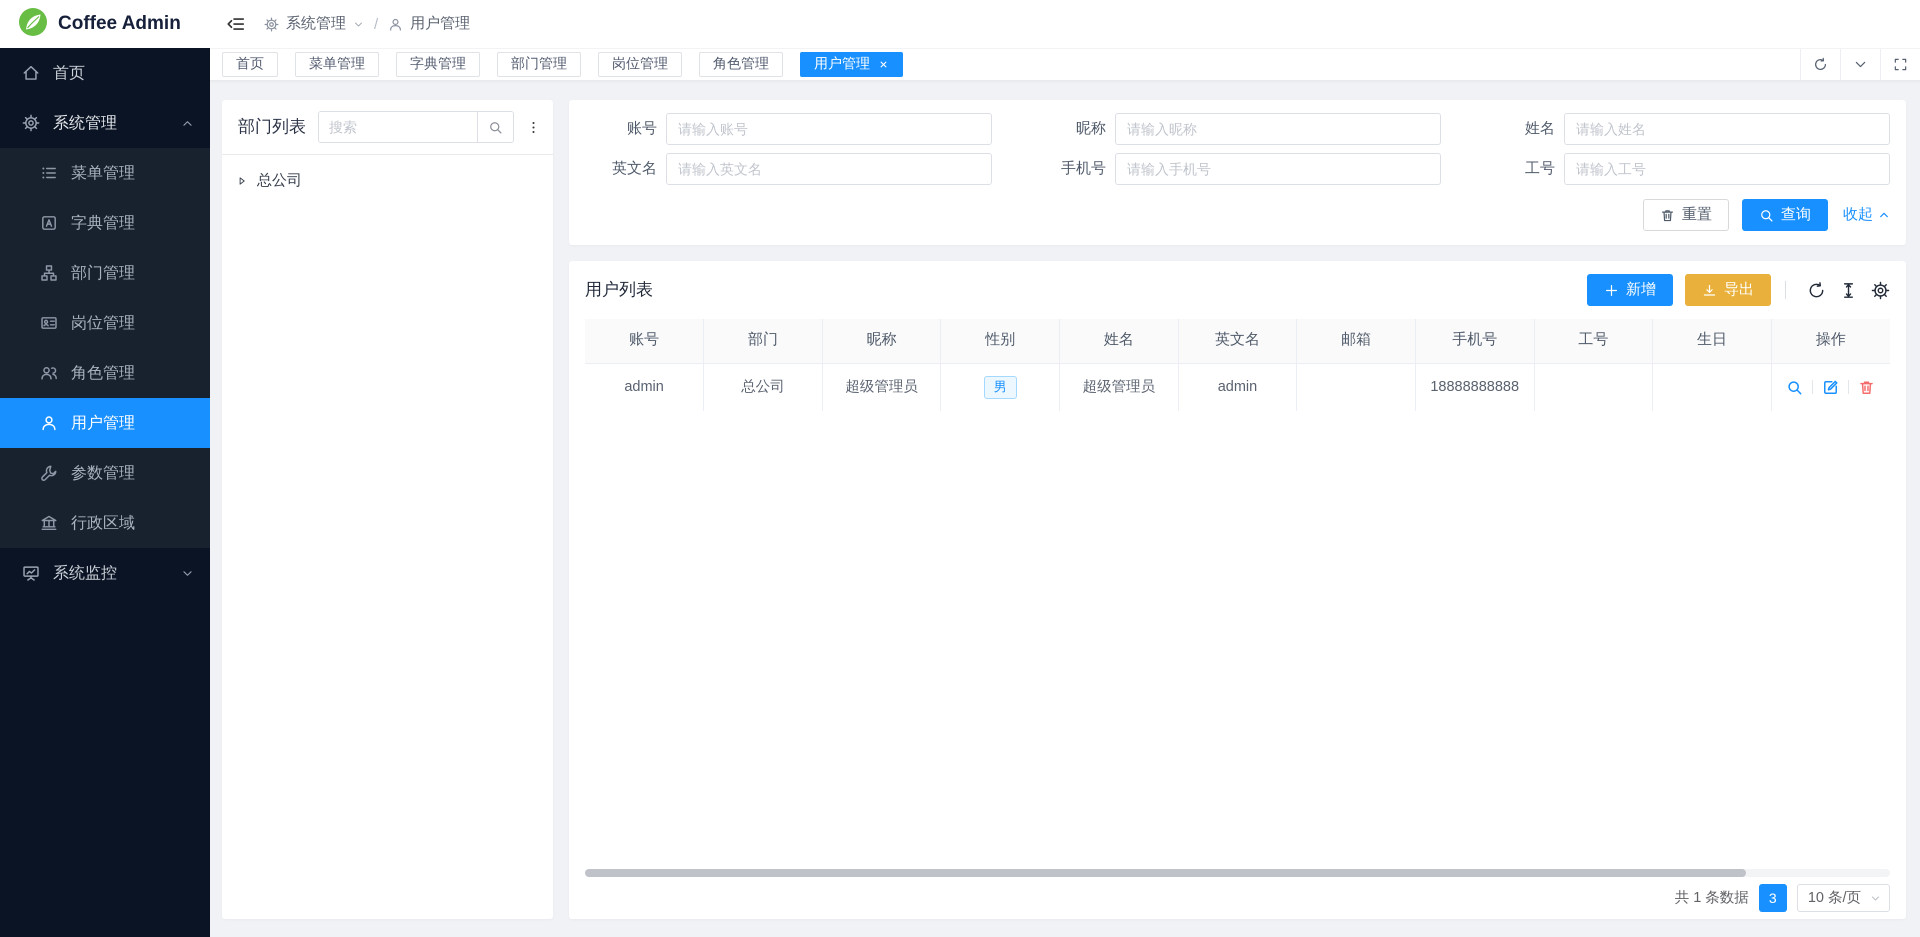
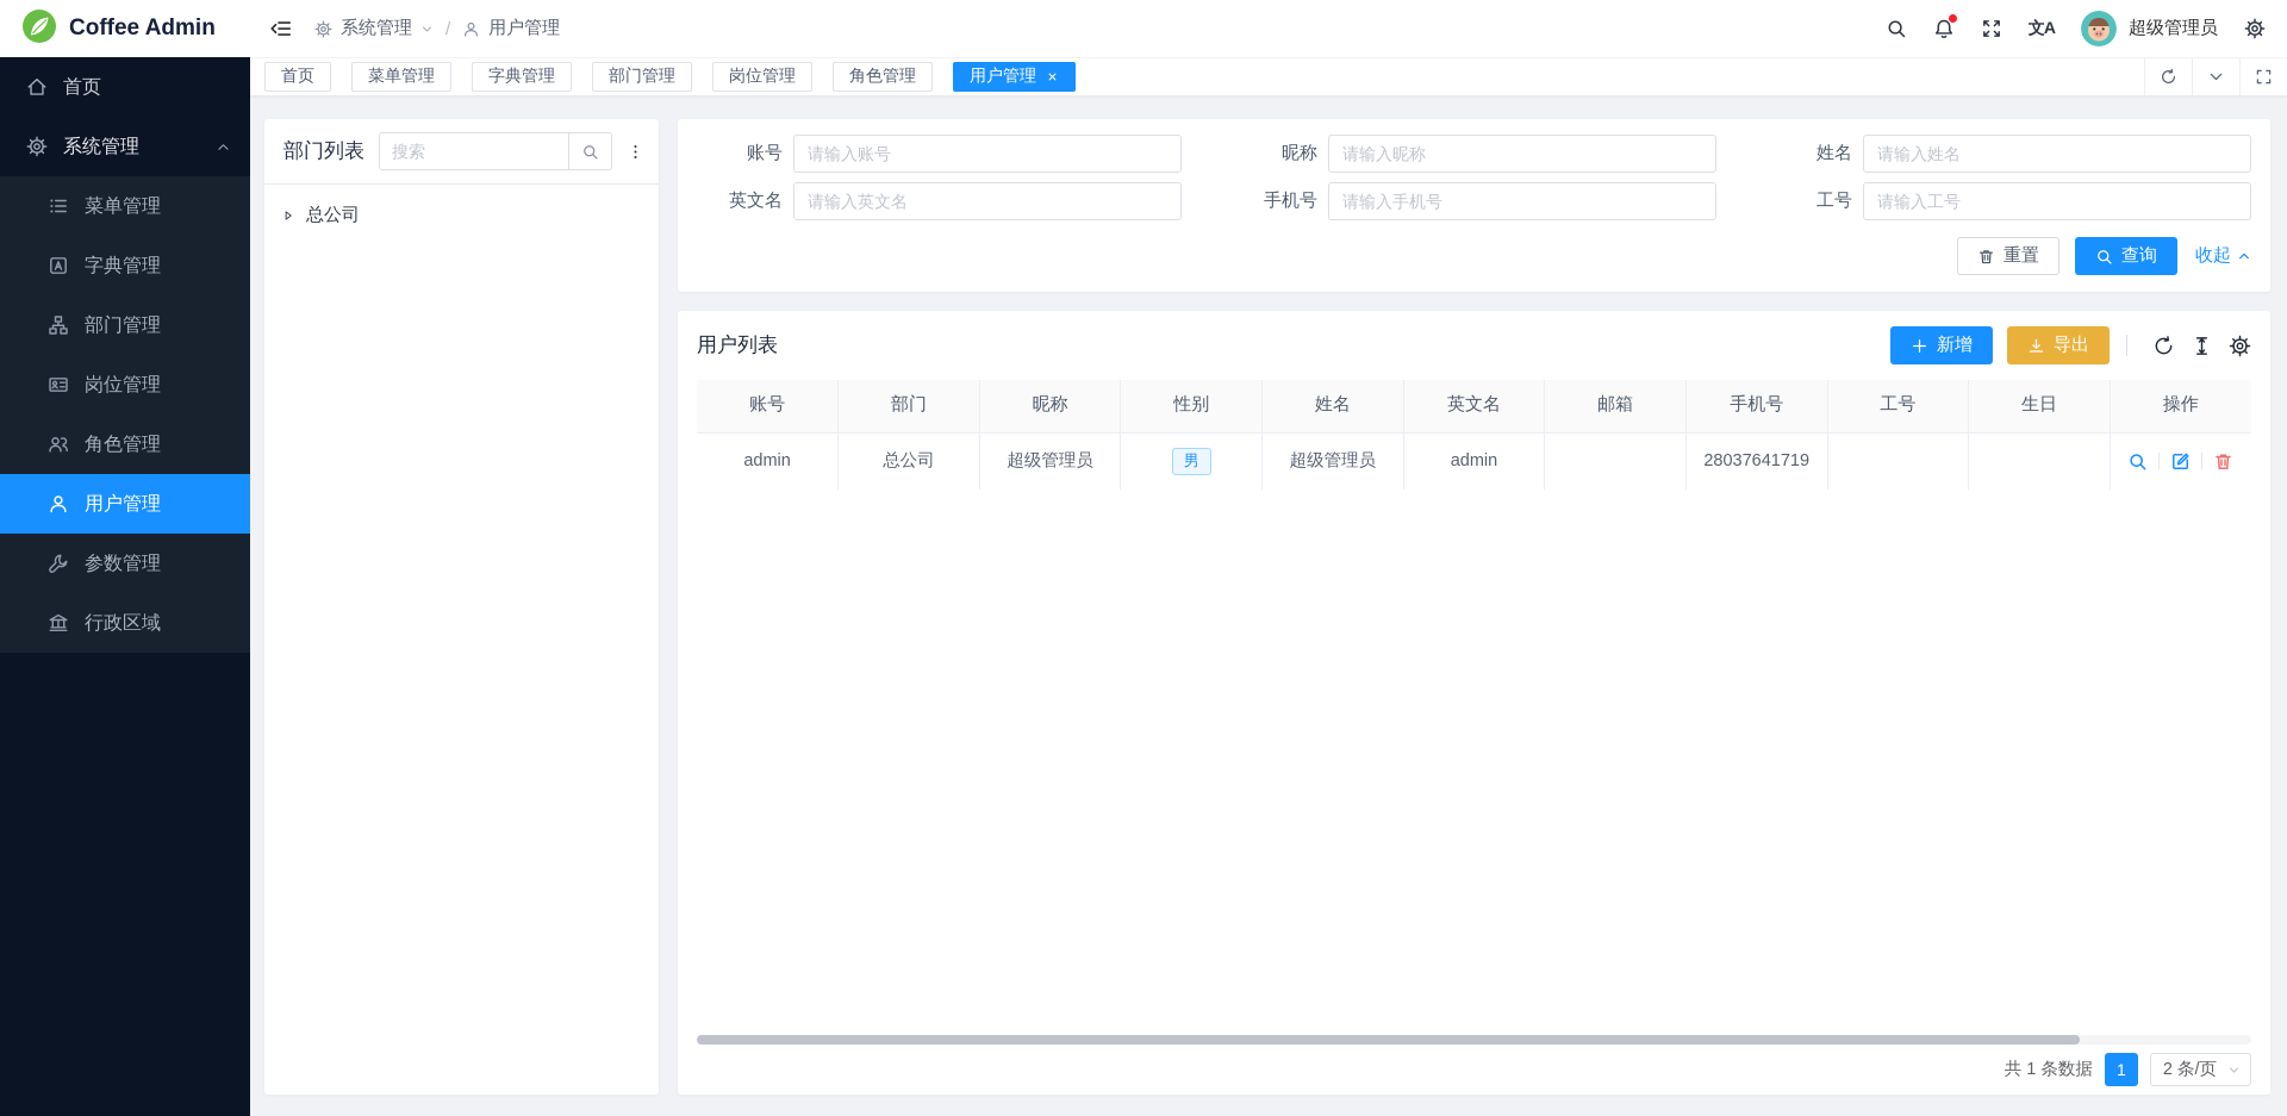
  Coffee Admin
  首页
  系统管理
  菜单管理
  字典管理
  部门管理
  岗位管理
  角色管理
  用户管理
  参数管理
  行政区域
- 系统监控
  系统管理
  /
  用户管理
+ 文A
+ 超级管理员
  首页
  菜单管理
  字典管理
  部门管理
  岗位管理
  角色管理
  用户管理
  部门列表
  搜索
  总公司
  账号
  请输入账号
  昵称
  请输入昵称
  姓名
  请输入姓名
  英文名
  请输入英文名
  手机号
  请输入手机号
  工号
  请输入工号
  重置
  查询
  收起
  用户列表
  新增
  导出
  账号	部门	昵称	性别	姓名	英文名	邮箱	手机号	工号	生日	操作
- admin	总公司	超级管理员	男	超级管理员	admin		18888888888
+ admin	总公司	超级管理员	男	超级管理员	admin		28037641719
  共 1 条数据
- 3
+ 1
- 10 条/页
+ 2 条/页
